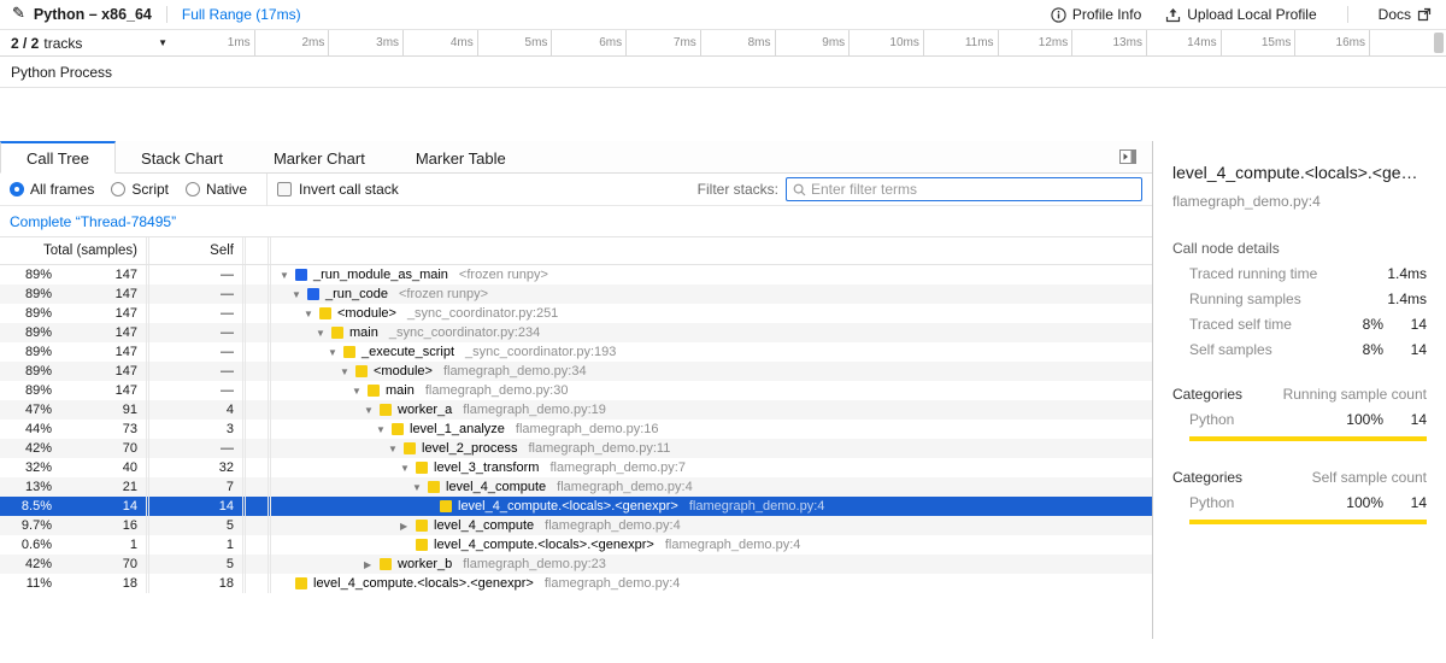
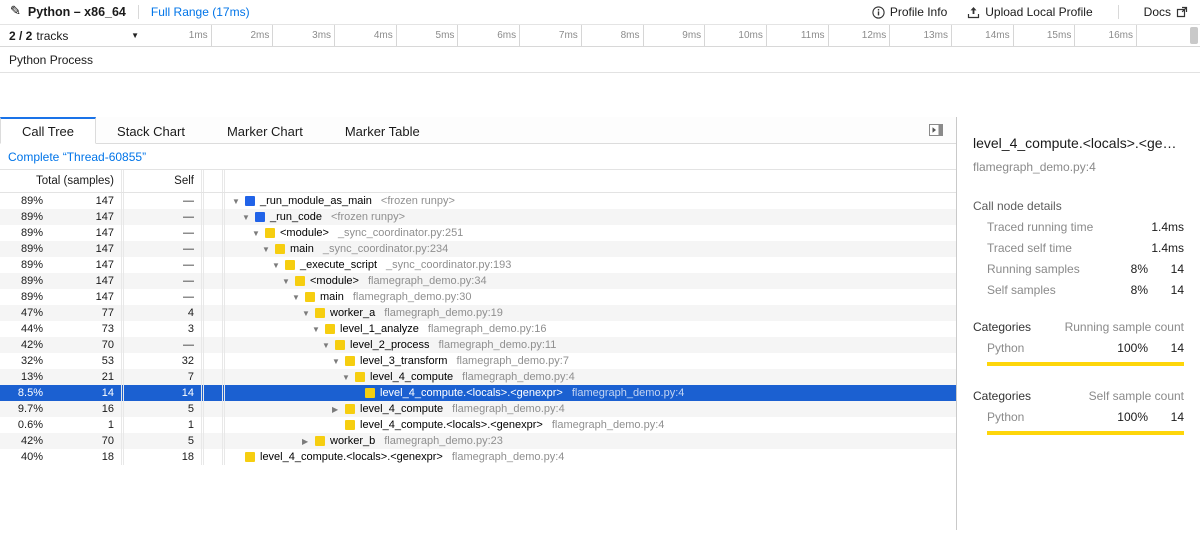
  ✎
  Python – x86_64
  Full Range (17ms)
  Profile Info
  Upload Local Profile
  Docs
  2 / 2
  tracks
  ▼
  1ms
  2ms
  3ms
  4ms
  5ms
  6ms
  7ms
  8ms
  9ms
  10ms
  11ms
  12ms
  13ms
  14ms
  15ms
  16ms
  Python Process
  Call Tree
  Stack Chart
  Marker Chart
  Marker Table
- All frames
- Script
- Native
- Invert call stack
- Filter stacks:
- Enter filter terms
- Complete “Thread-78495”
+ Complete “Thread-60855”
  Total (samples)
  Self
  89%
  147
  —
  ▼
  _run_module_as_main
  <frozen runpy>
  89%
  147
  —
  ▼
  _run_code
  <frozen runpy>
  89%
  147
  —
  ▼
  <module>
  _sync_coordinator.py:251
  89%
  147
  —
  ▼
  main
  _sync_coordinator.py:234
  89%
  147
  —
  ▼
  _execute_script
  _sync_coordinator.py:193
  89%
  147
  —
  ▼
  <module>
  flamegraph_demo.py:34
  89%
  147
  —
  ▼
  main
  flamegraph_demo.py:30
  47%
- 91
+ 77
  4
  ▼
  worker_a
  flamegraph_demo.py:19
  44%
  73
  3
  ▼
  level_1_analyze
  flamegraph_demo.py:16
  42%
  70
  —
  ▼
  level_2_process
  flamegraph_demo.py:11
  32%
- 40
+ 53
  32
  ▼
  level_3_transform
  flamegraph_demo.py:7
  13%
  21
  7
  ▼
  level_4_compute
  flamegraph_demo.py:4
  8.5%
  14
  14
  level_4_compute.<locals>.<genexpr>
  flamegraph_demo.py:4
  9.7%
  16
  5
  ▶
  level_4_compute
  flamegraph_demo.py:4
  0.6%
  1
  1
  level_4_compute.<locals>.<genexpr>
  flamegraph_demo.py:4
  42%
  70
  5
  ▶
  worker_b
  flamegraph_demo.py:23
- 11%
+ 40%
  18
  18
  level_4_compute.<locals>.<genexpr>
  flamegraph_demo.py:4
  level_4_compute.<locals>.<genex
  flamegraph_demo.py:4
  Call node details
  Traced running time
  1.4ms
- Running samples
+ Traced self time
  1.4ms
- Traced self time
+ Running samples
  8%
  14
  Self samples
  8%
  14
  Categories
  Running sample count
  Python
  100%
  14
  Categories
  Self sample count
  Python
  100%
  14
